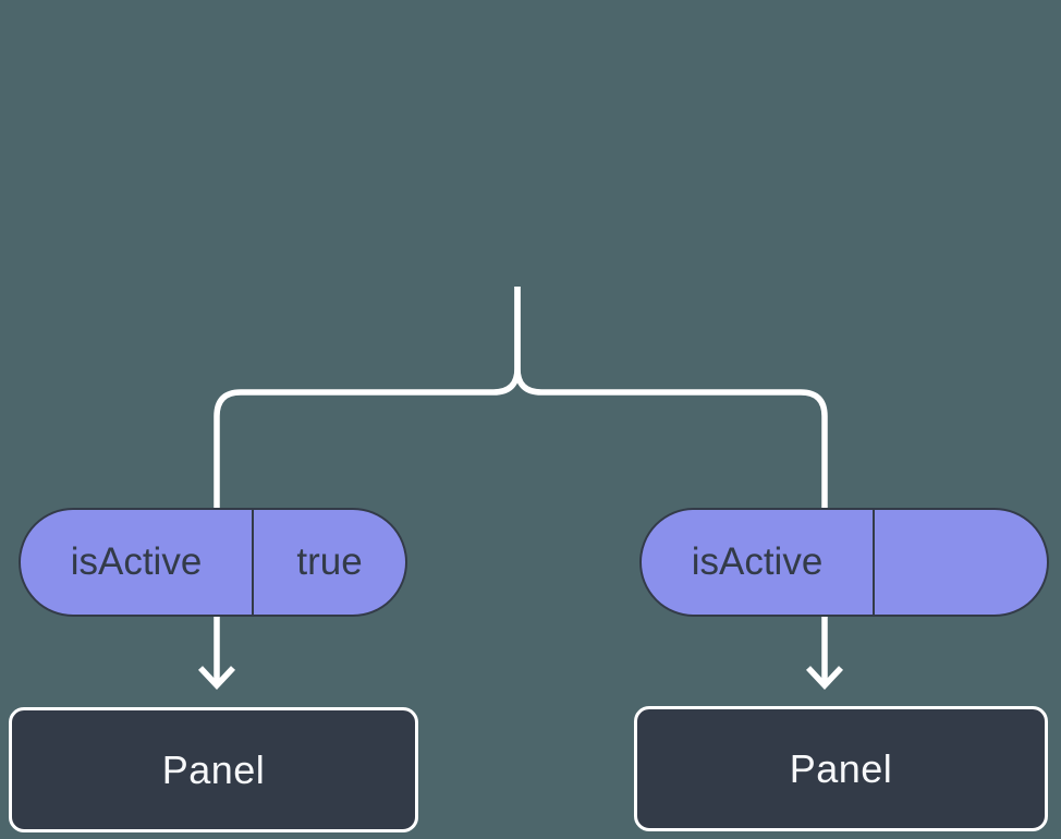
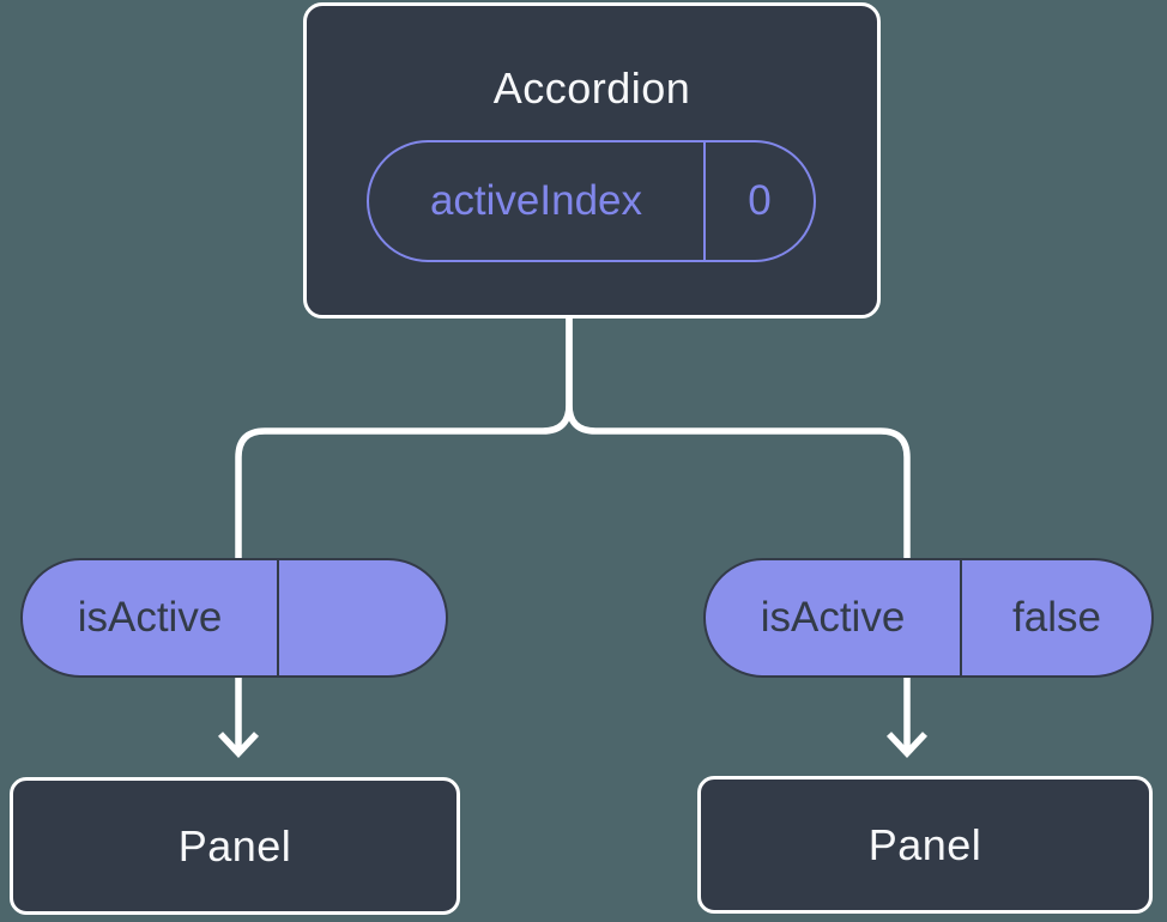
+ Accordion
+ activeIndex
+ 0
  isActive
- true
  isActive
+ false
  Panel
  Panel
